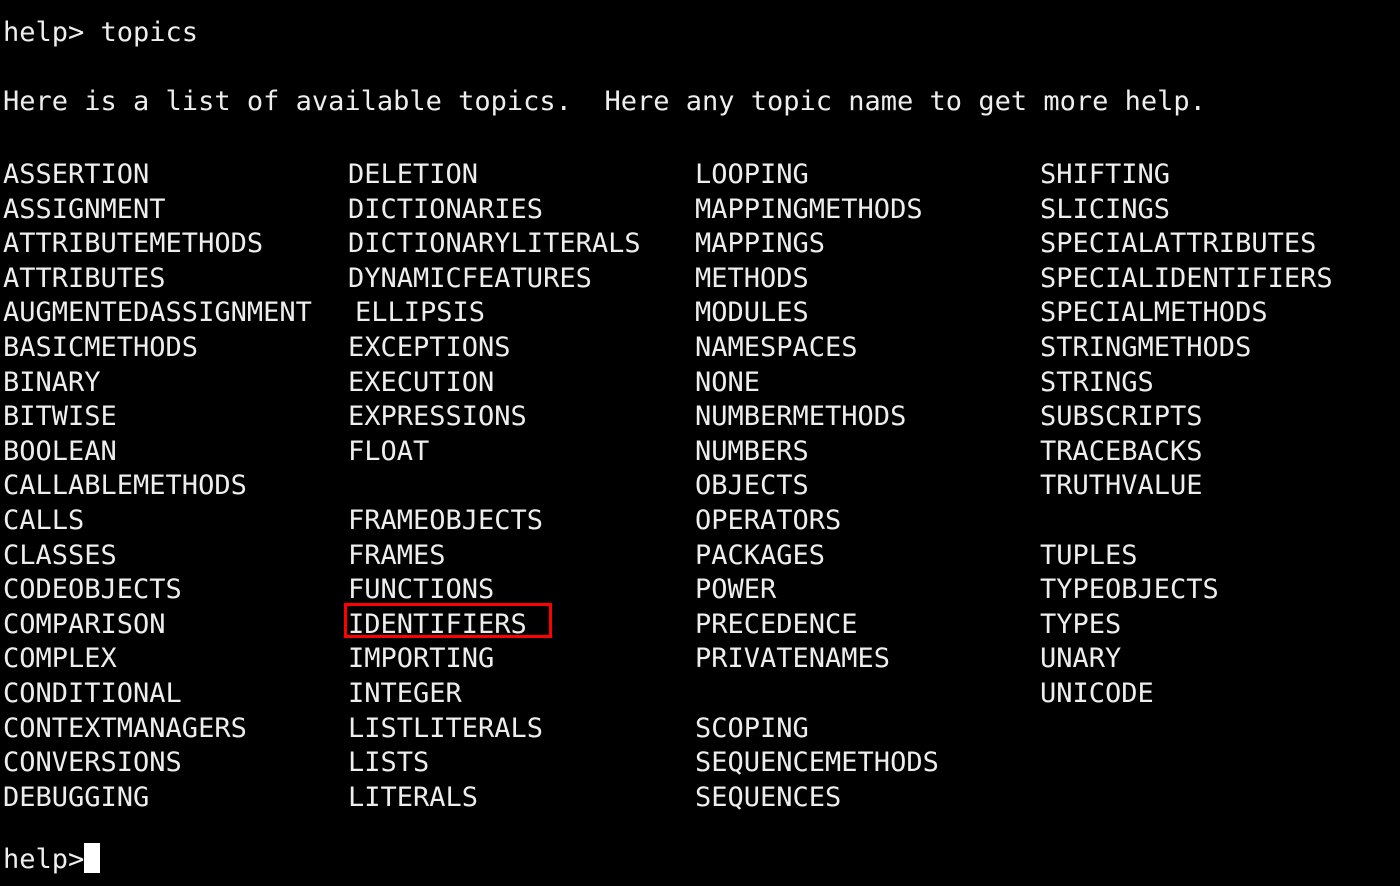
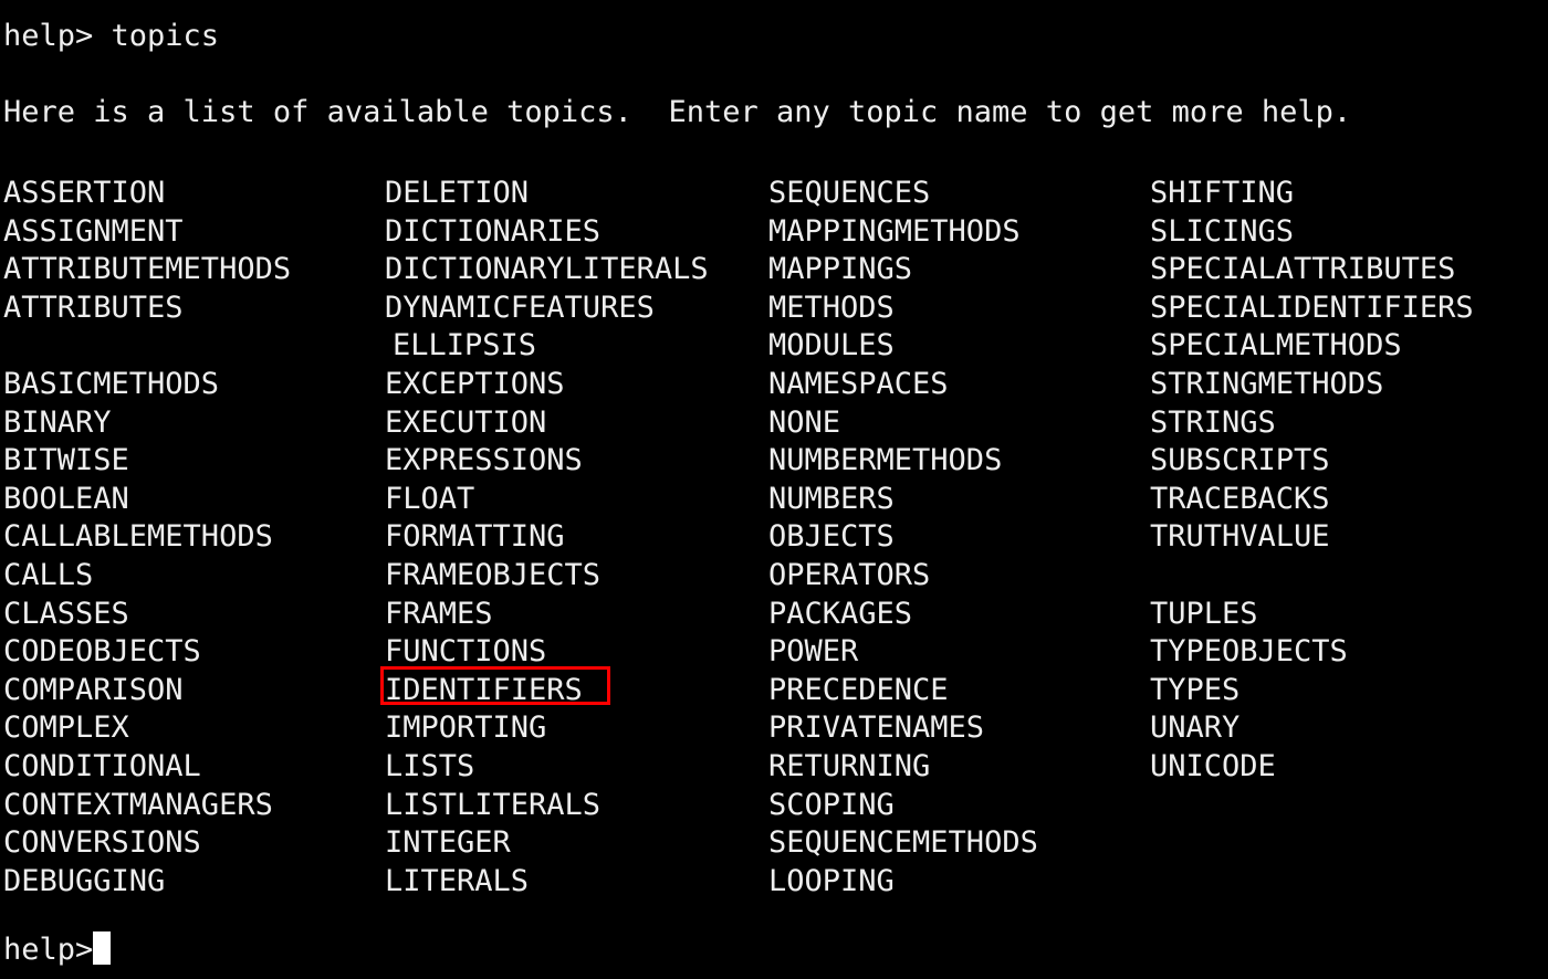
  help> topics
- Here is a list of available topics. Here any topic name to get more help.
+ Here is a list of available topics. Enter any topic name to get more help.
  ASSERTION
  DELETION
- LOOPING
+ SEQUENCES
  SHIFTING
  ASSIGNMENT
  DICTIONARIES
  MAPPINGMETHODS
  SLICINGS
  ATTRIBUTEMETHODS
  DICTIONARYLITERALS
  MAPPINGS
  SPECIALATTRIBUTES
  ATTRIBUTES
  DYNAMICFEATURES
  METHODS
  SPECIALIDENTIFIERS
- AUGMENTEDASSIGNMENT
  ELLIPSIS
  MODULES
  SPECIALMETHODS
  BASICMETHODS
  EXCEPTIONS
  NAMESPACES
  STRINGMETHODS
  BINARY
  EXECUTION
  NONE
  STRINGS
  BITWISE
  EXPRESSIONS
  NUMBERMETHODS
  SUBSCRIPTS
  BOOLEAN
  FLOAT
  NUMBERS
  TRACEBACKS
  CALLABLEMETHODS
+ FORMATTING
  OBJECTS
  TRUTHVALUE
  CALLS
  FRAMEOBJECTS
  OPERATORS
  CLASSES
  FRAMES
  PACKAGES
  TUPLES
  CODEOBJECTS
  FUNCTIONS
  POWER
  TYPEOBJECTS
  COMPARISON
  IDENTIFIERS
  PRECEDENCE
  TYPES
  COMPLEX
  IMPORTING
  PRIVATENAMES
  UNARY
  CONDITIONAL
- INTEGER
+ LISTS
+ RETURNING
  UNICODE
  CONTEXTMANAGERS
  LISTLITERALS
  SCOPING
  CONVERSIONS
- LISTS
+ INTEGER
  SEQUENCEMETHODS
  DEBUGGING
  LITERALS
- SEQUENCES
+ LOOPING
  help>
